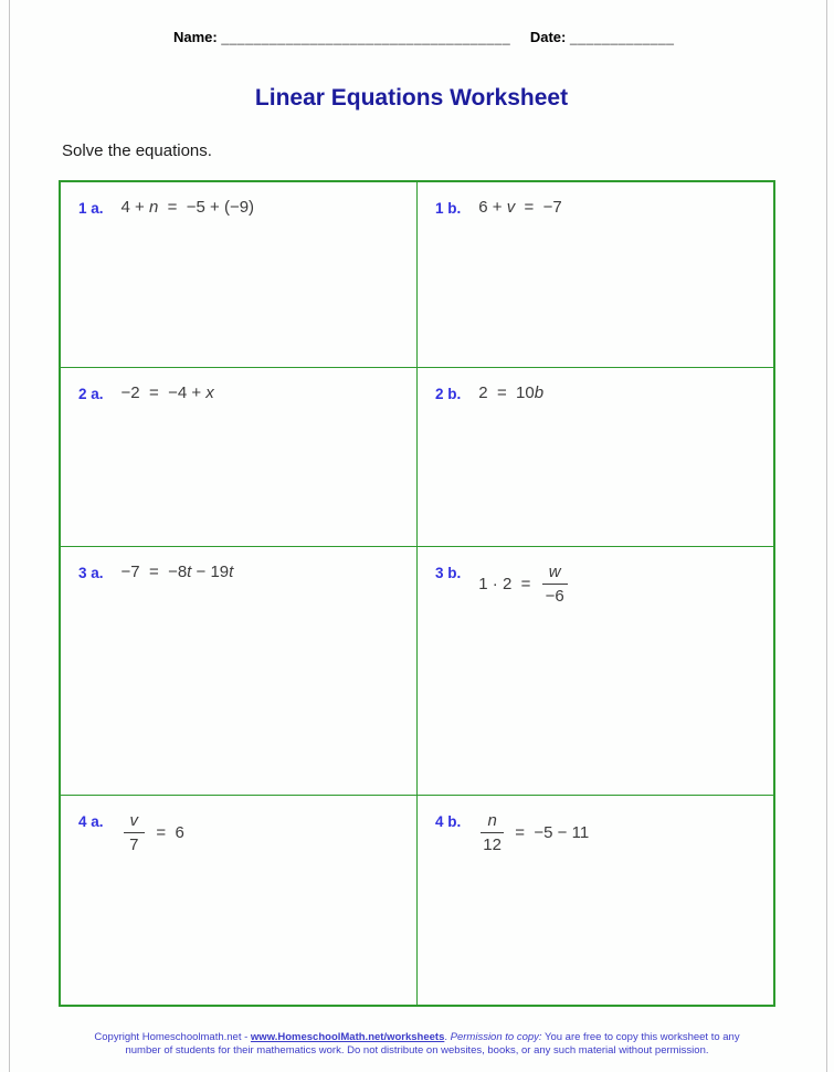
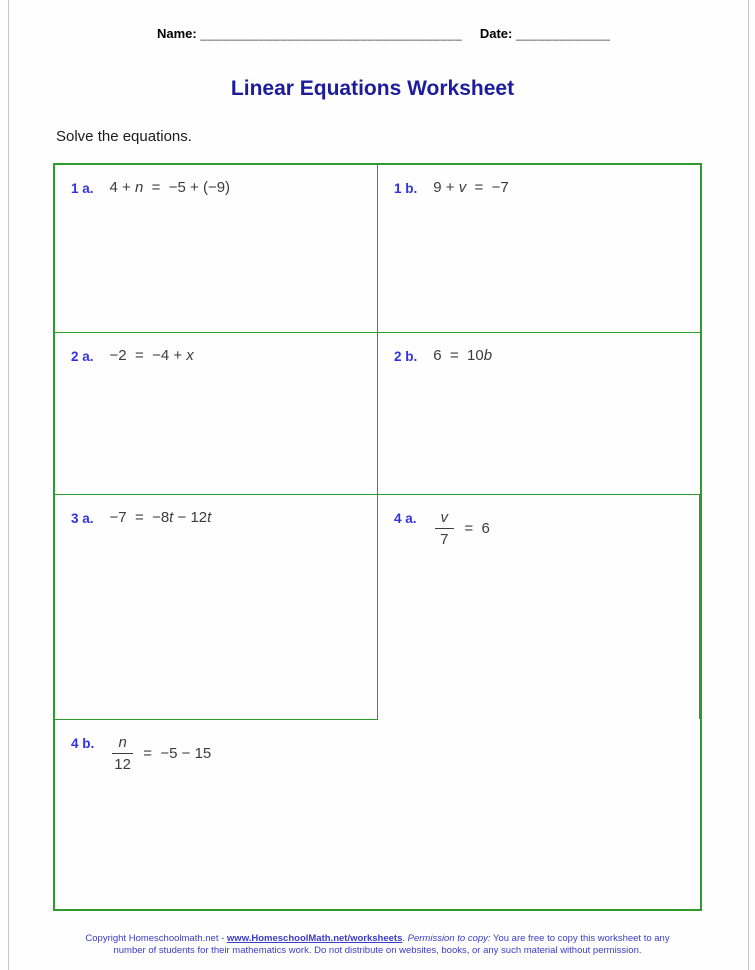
  Name: ____________________________________ Date: _____________
  Linear Equations Worksheet
  Solve the equations.
  1 a.
  4 +
  n
  = −5 + (−9)
  1 b.
- 6 +
+ 9 +
  v
  = −7
  2 a.
  −2 = −4 +
  x
  2 b.
- 2 = 10
+ 6 = 10
  b
  3 a.
  −7 = −8
  t
- − 19
+ − 12
  t
- 3 b.
- 1 · 2 =
- w
- −6
  4 a.
  v
  7
  = 6
  4 b.
  n
  12
- = −5 − 11
+ = −5 − 15
  Copyright Homeschoolmath.net - www.HomeschoolMath.net/worksheets. Permission to copy: You are free to copy this worksheet to any
  number of students for their mathematics work. Do not distribute on websites, books, or any such material without permission.
